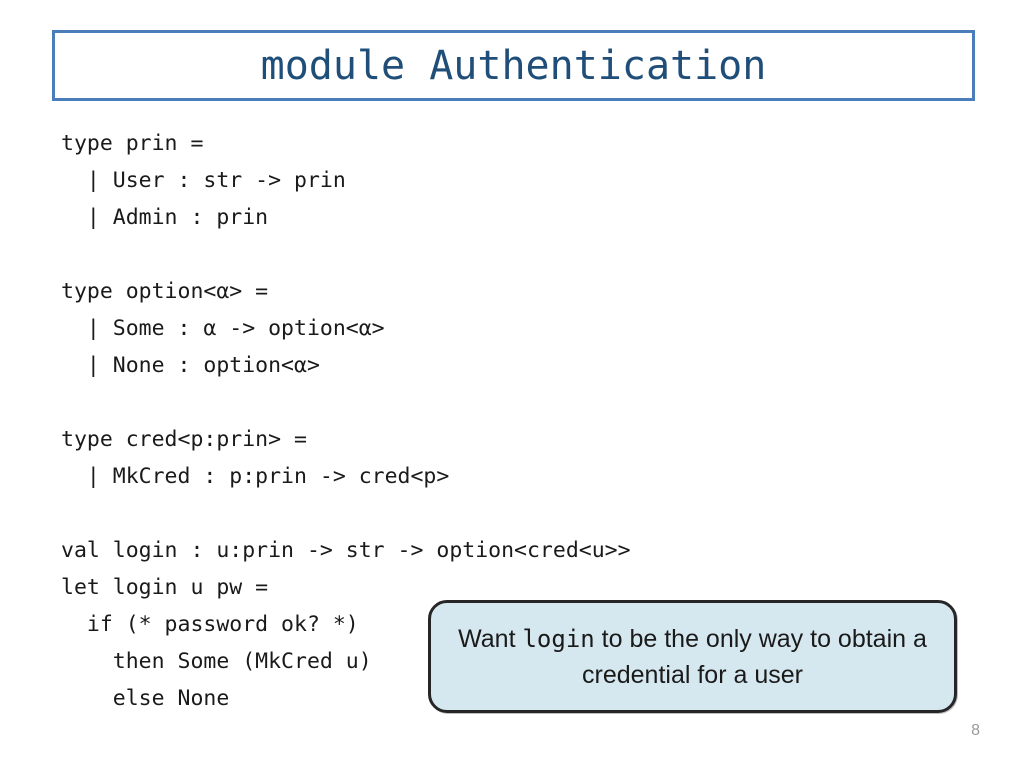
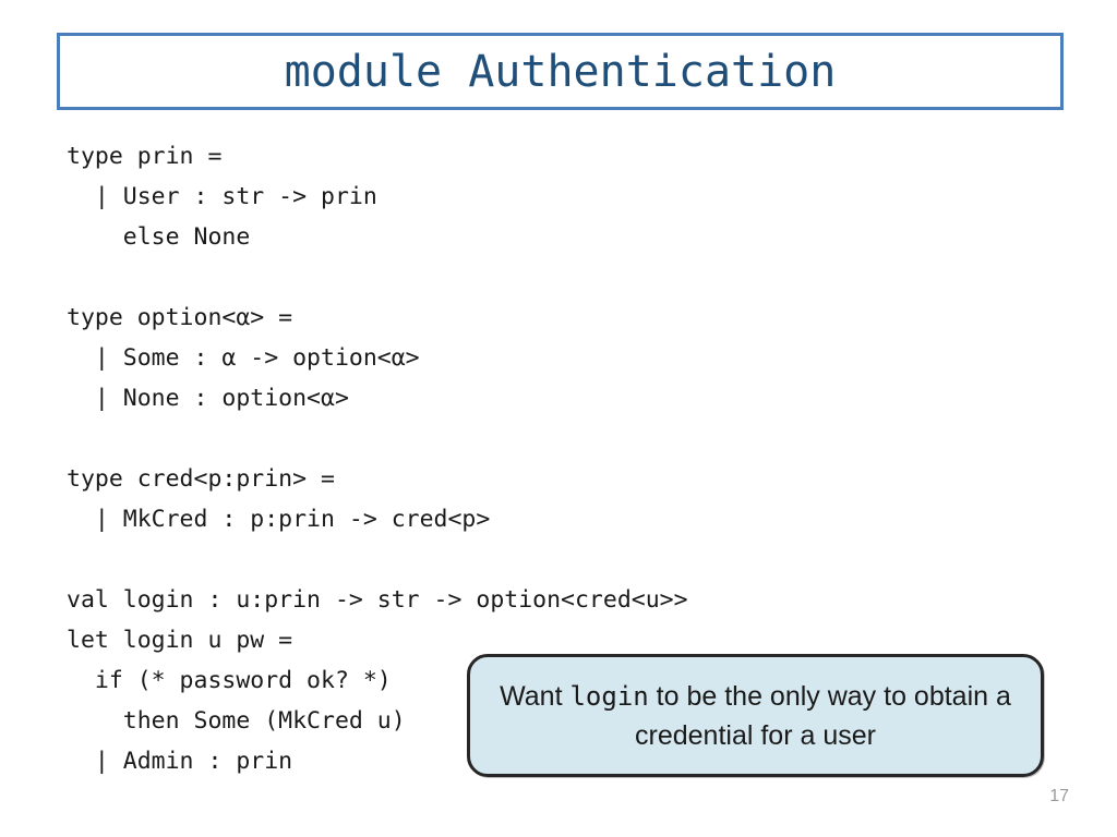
  module Authentication
  type prin =
  | User : str -> prin
- | Admin : prin
+ else None
  type option<α> =
  | Some : α -> option<α>
  | None : option<α>
  type cred<p:prin> =
  | MkCred : p:prin -> cred<p>
  val login : u:prin -> str -> option<cred<u>>
  let login u pw =
  if (* password ok? *)
  then Some (MkCred u)
- else None
+ | Admin : prin
  Want login to be the only way to obtain a credential for a user
- 8
+ 17
